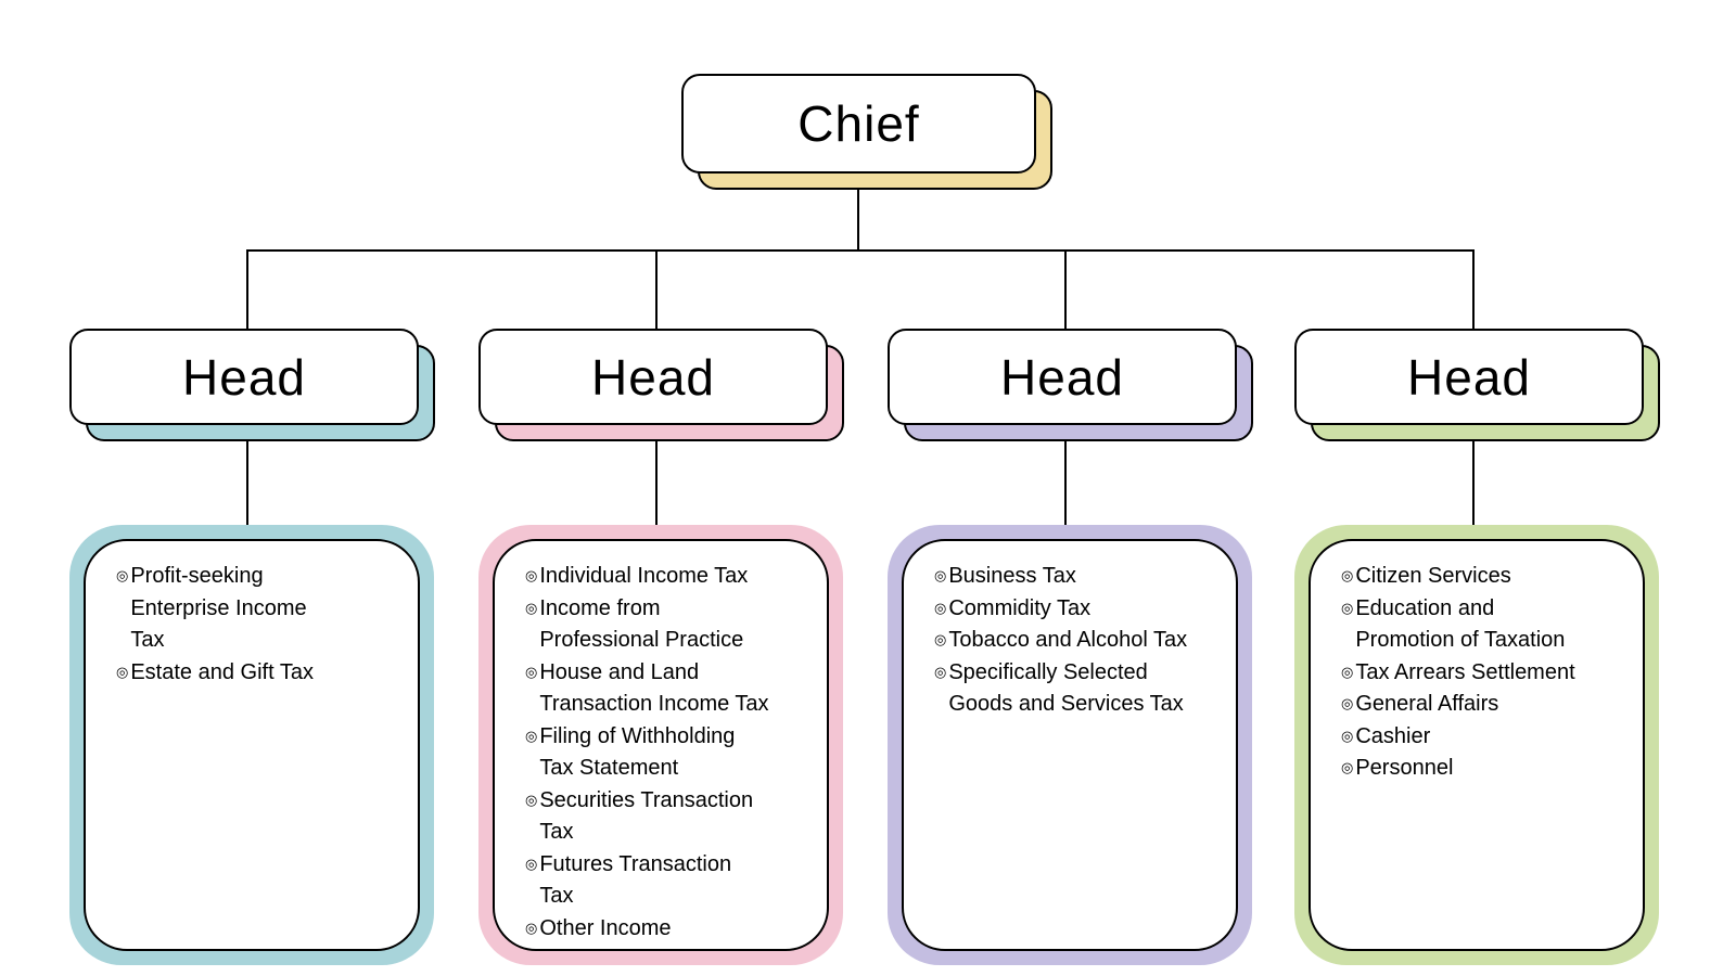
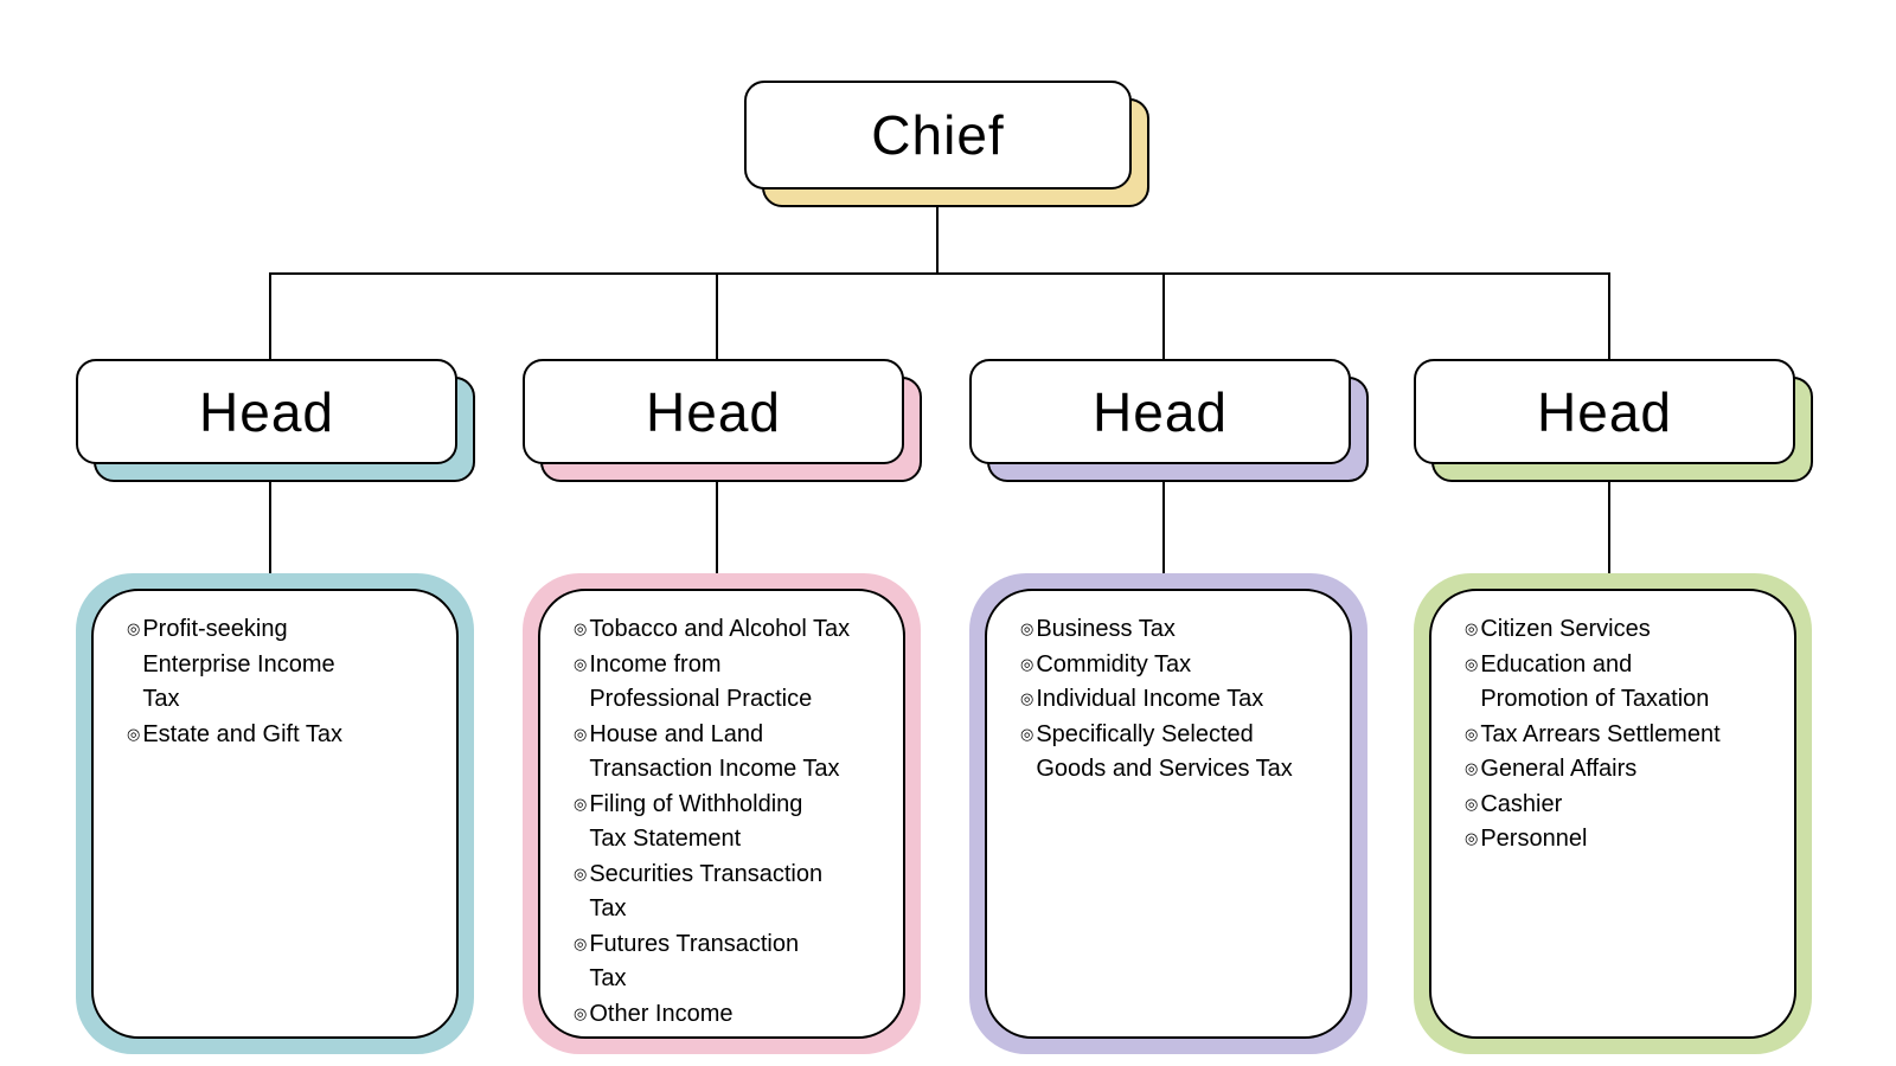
  Chief
  Head
  Head
  Head
  Head
  ◎
  Profit-seeking
  Enterprise Income
  Tax
  ◎
  Estate and Gift Tax
  ◎
- Individual Income Tax
+ Tobacco and Alcohol Tax
  ◎
  Income from
  Professional Practice
  ◎
  House and Land
  Transaction Income Tax
  ◎
  Filing of Withholding
  Tax Statement
  ◎
  Securities Transaction
  Tax
  ◎
  Futures Transaction
  Tax
  ◎
  Other Income
  ◎
  Business Tax
  ◎
  Commidity Tax
  ◎
- Tobacco and Alcohol Tax
+ Individual Income Tax
  ◎
  Specifically Selected
  Goods and Services Tax
  ◎
  Citizen Services
  ◎
  Education and
  Promotion of Taxation
  ◎
  Tax Arrears Settlement
  ◎
  General Affairs
  ◎
  Cashier
  ◎
  Personnel
